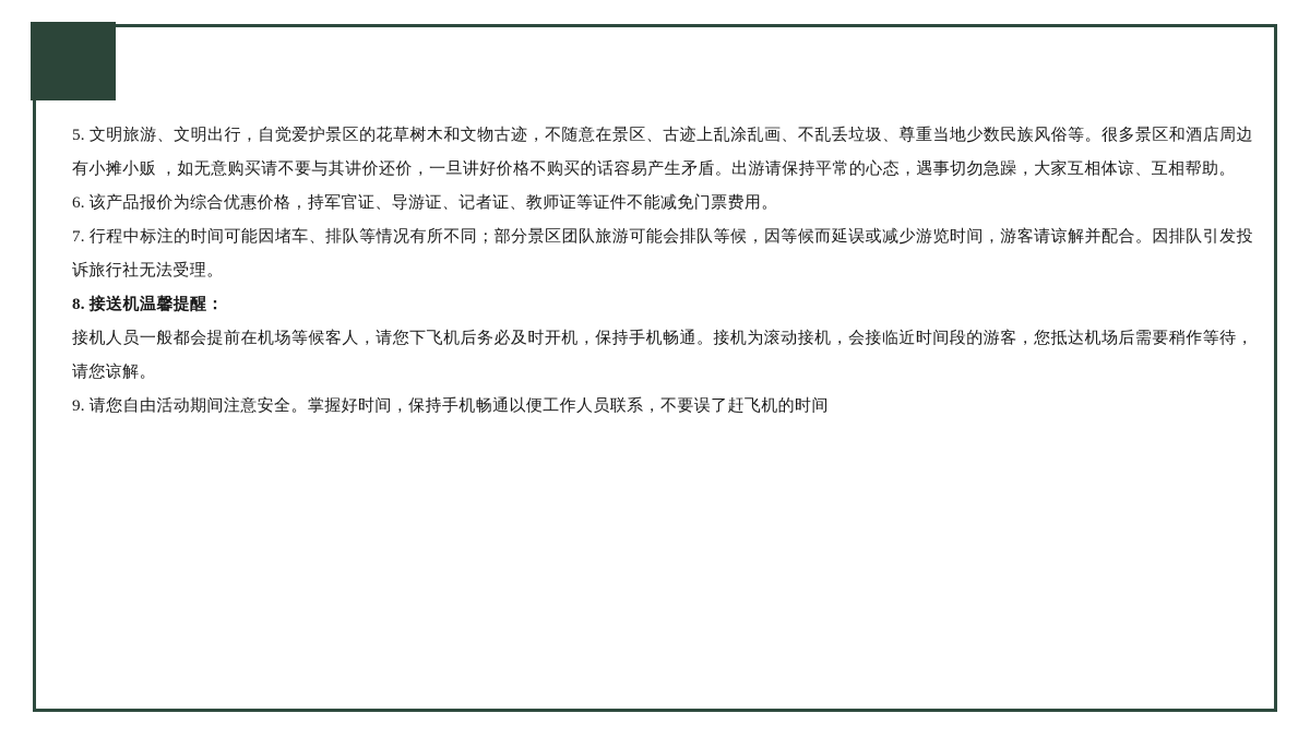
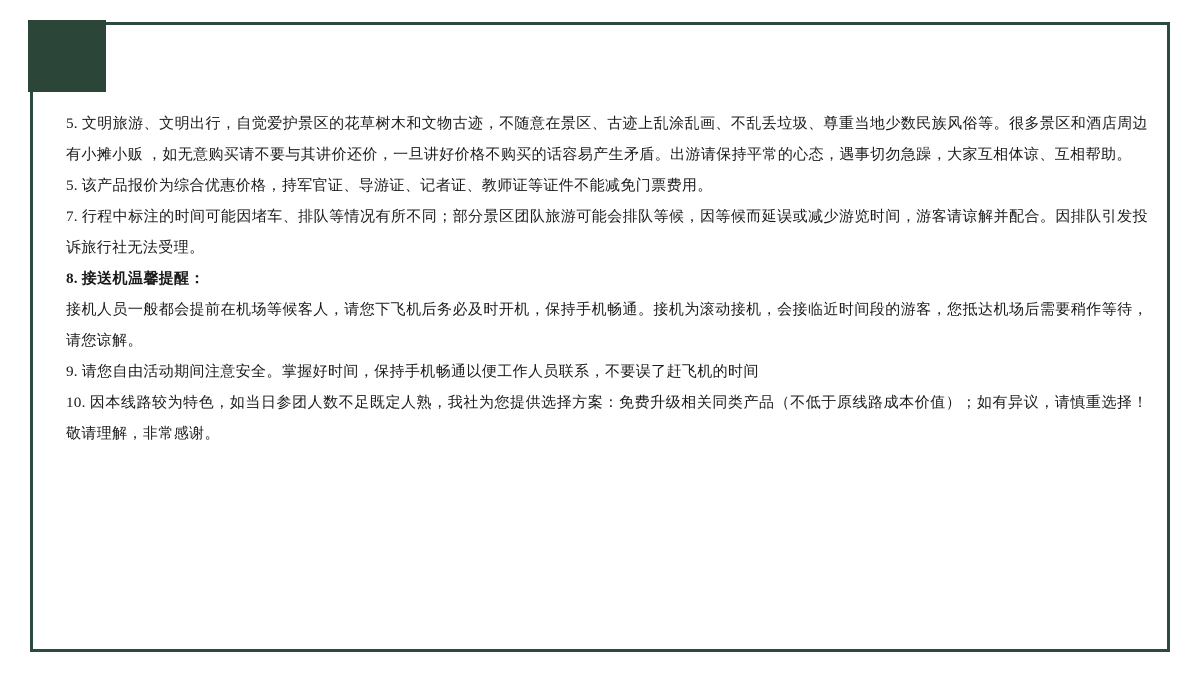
  5. 文明旅游、文明出行，自觉爱护景区的花草树木和文物古迹，不随意在景区、古迹上乱涂乱画、不乱丢垃圾、尊重当地少数民族风俗等。很多景区和酒店周边有小摊小贩 ，如无意购买请不要与其讲价还价，一旦讲好价格不购买的话容易产生矛盾。出游请保持平常的心态，遇事切勿急躁，大家互相体谅、互相帮助。
- 6. 该产品报价为综合优惠价格，持军官证、导游证、记者证、教师证等证件不能减免门票费用。
+ 5. 该产品报价为综合优惠价格，持军官证、导游证、记者证、教师证等证件不能减免门票费用。
  7. 行程中标注的时间可能因堵车、排队等情况有所不同；部分景区团队旅游可能会排队等候，因等候而延误或减少游览时间，游客请谅解并配合。因排队引发投诉旅行社无法受理。
  8. 接送机温馨提醒：
  接机人员一般都会提前在机场等候客人，请您下飞机后务必及时开机，保持手机畅通。接机为滚动接机，会接临近时间段的游客，您抵达机场后需要稍作等待，请您谅解。
  9. 请您自由活动期间注意安全。掌握好时间，保持手机畅通以便工作人员联系，不要误了赶飞机的时间
+ 10. 因本线路较为特色，如当日参团人数不足既定人熟，我社为您提供选择方案：免费升级相关同类产品（不低于原线路成本价值）；如有异议，请慎重选择！敬请理解，非常感谢。
